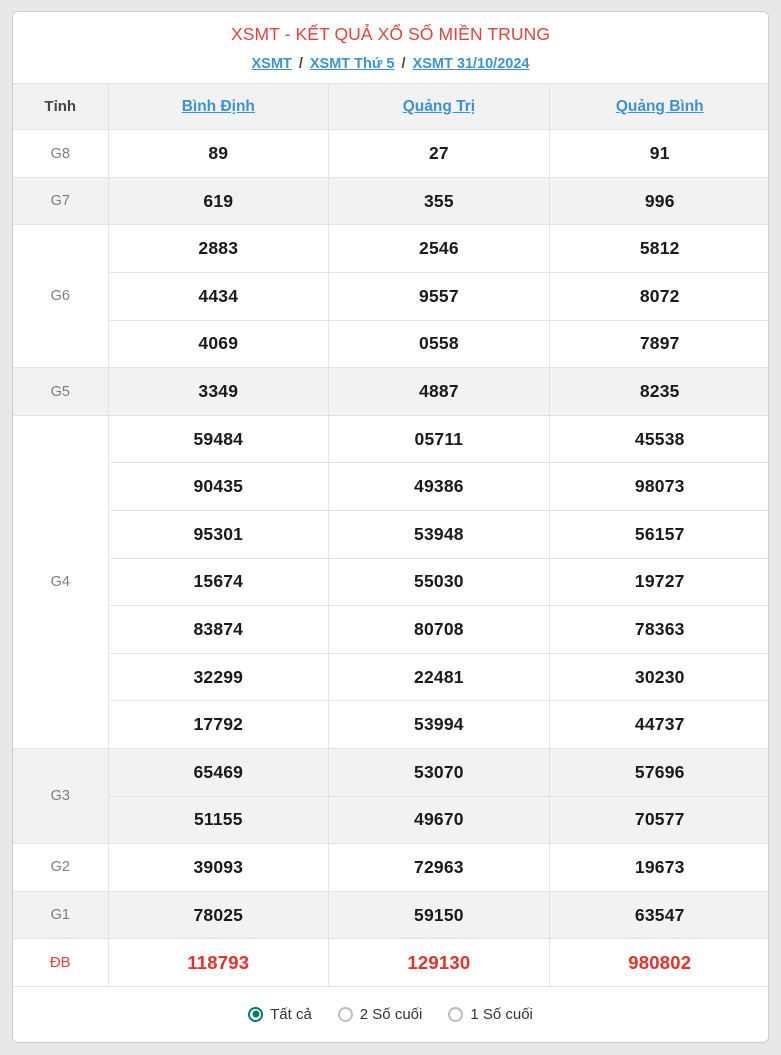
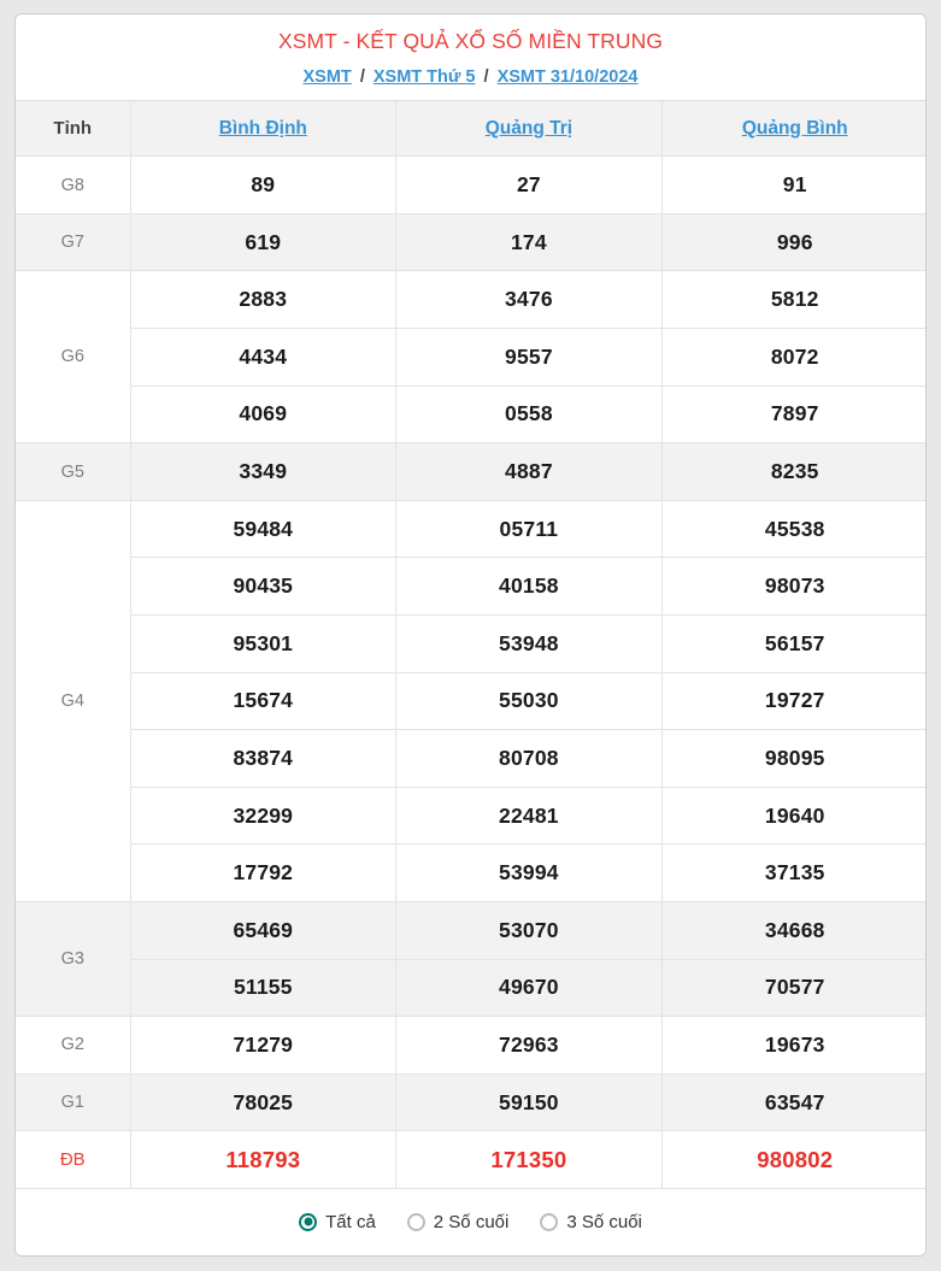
  XSMT - KẾT QUẢ XỔ SỐ MIỀN TRUNG
  XSMT / XSMT Thứ 5 / XSMT 31/10/2024
  Tỉnh	Bình Định	Quảng Trị	Quảng Bình
  G8	89	27	91
- G7	619	355	996
+ G7	619	174	996
- G6	2883	2546	5812
+ G6	2883	3476	5812
  4434	9557	8072
  4069	0558	7897
  G5	3349	4887	8235
  G4	59484	05711	45538
- 90435	49386	98073
+ 90435	40158	98073
  95301	53948	56157
  15674	55030	19727
- 83874	80708	78363
+ 83874	80708	98095
- 32299	22481	30230
+ 32299	22481	19640
- 17792	53994	44737
+ 17792	53994	37135
- G3	65469	53070	57696
+ G3	65469	53070	34668
  51155	49670	70577
- G2	39093	72963	19673
+ G2	71279	72963	19673
  G1	78025	59150	63547
- ĐB	118793	129130	980802
+ ĐB	118793	171350	980802
  Tất cả
  2 Số cuối
- 1 Số cuối
+ 3 Số cuối
